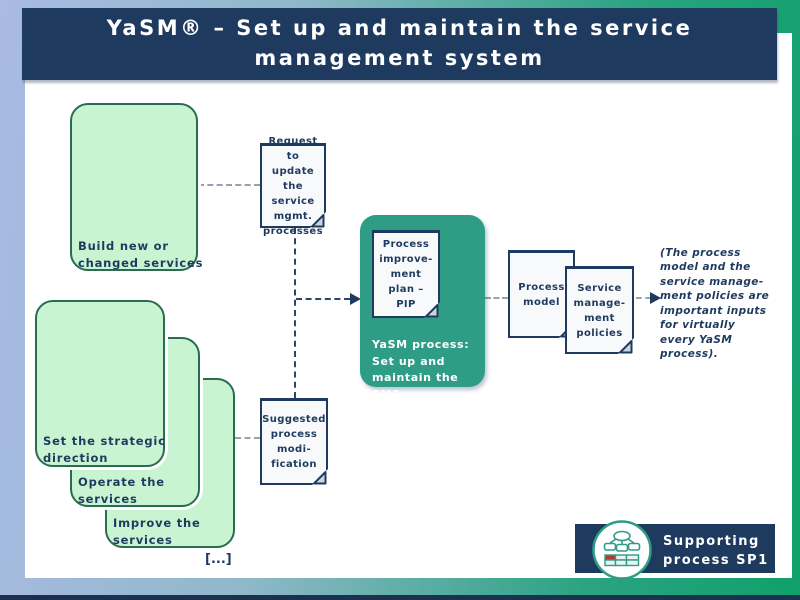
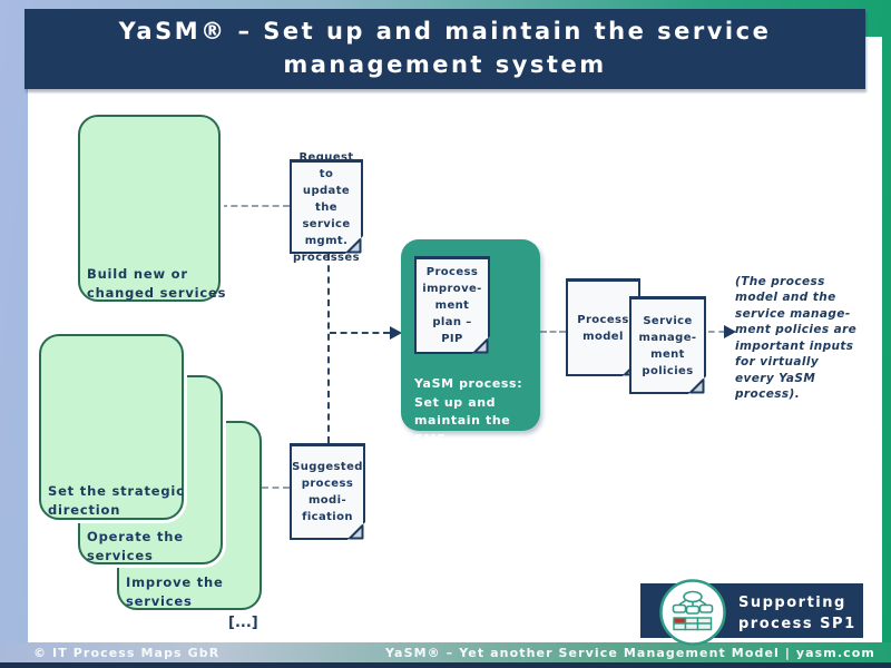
  YaSM® – Set up and maintain the service
  management system
  Build new or
  changed services
  Set the strategic
  direction
  Operate the
  services
  Improve the
  services
  [...]
  Request to
  update the
  service
  mgmt.
  processes
  Suggested
  process
  modi-
  fication
  Process
  improve-
  ment
  plan –
  PIP
  YaSM process:
  Set up and
  maintain the SMS
  Process
  model
  Service
  manage-
  ment
  policies
  (The process
  model and the
  service manage-
  ment policies are
  important inputs
  for virtually
  every YaSM
  process).
  Supporting
  process SP1
+ © IT Process Maps GbR
+ YaSM® – Yet another Service Management Model | yasm.com
